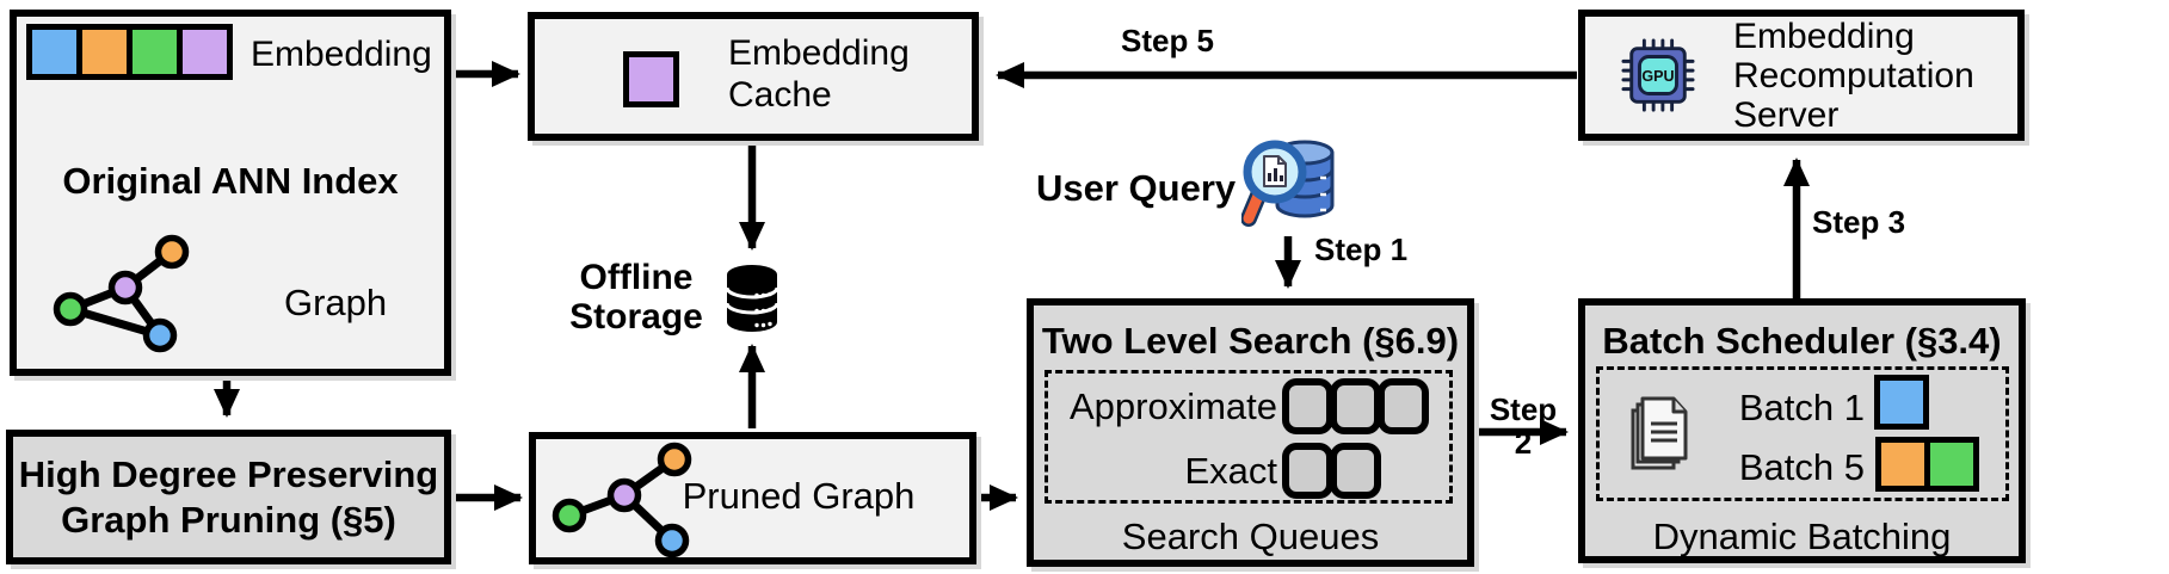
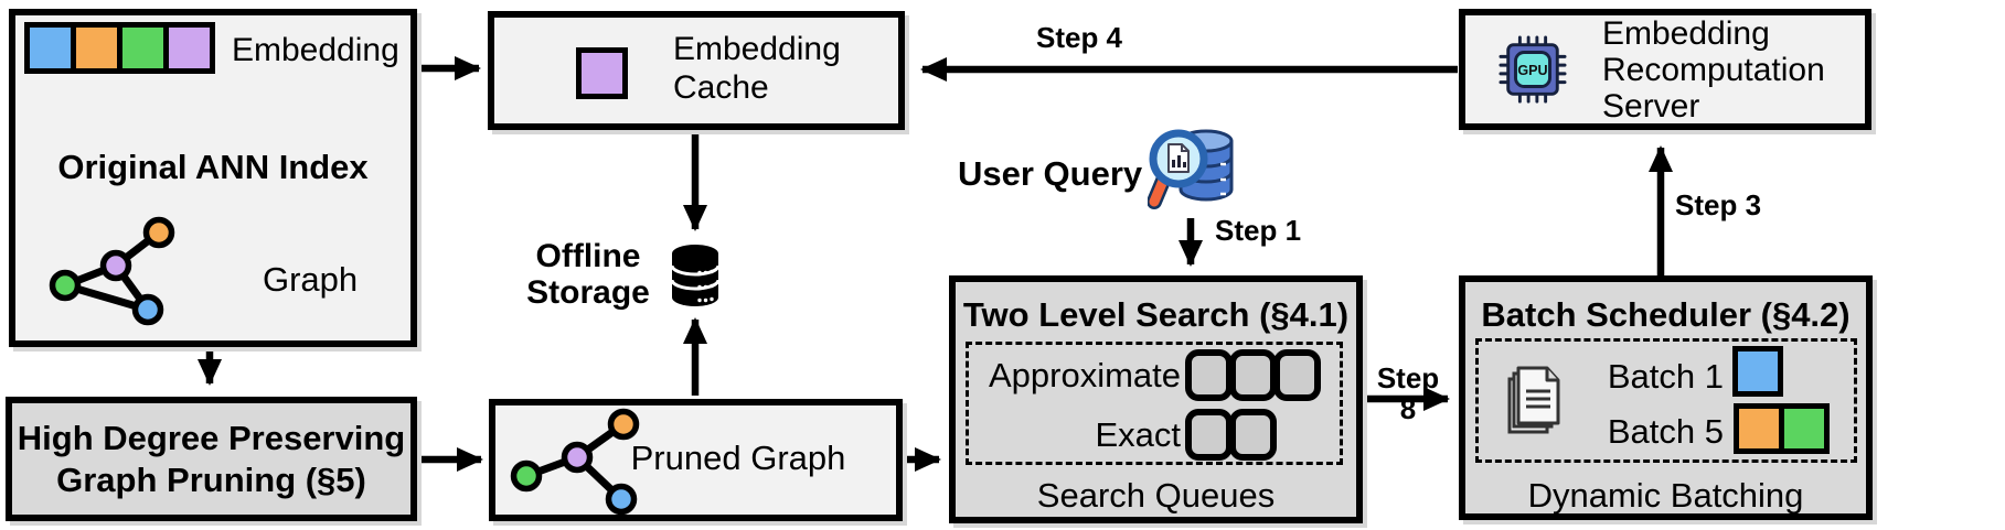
- Step 5
+ Step 4
  Step 1
- Step 2
+ Step 8
  Step 3
  Embedding
  Original ANN Index
  Graph
  Embedding
  Cache
  GPU
  Embedding
  Recomputation
  Server
  Offline
  Storage
  User Query
- Two Level Search (§6.9)
+ Two Level Search (§4.1)
  Approximate
  Exact
  Search Queues
- Batch Scheduler (§3.4)
+ Batch Scheduler (§4.2)
  Batch 1
  Batch 5
  Dynamic Batching
  High Degree Preserving
  Graph Pruning (§5)
  Pruned Graph
